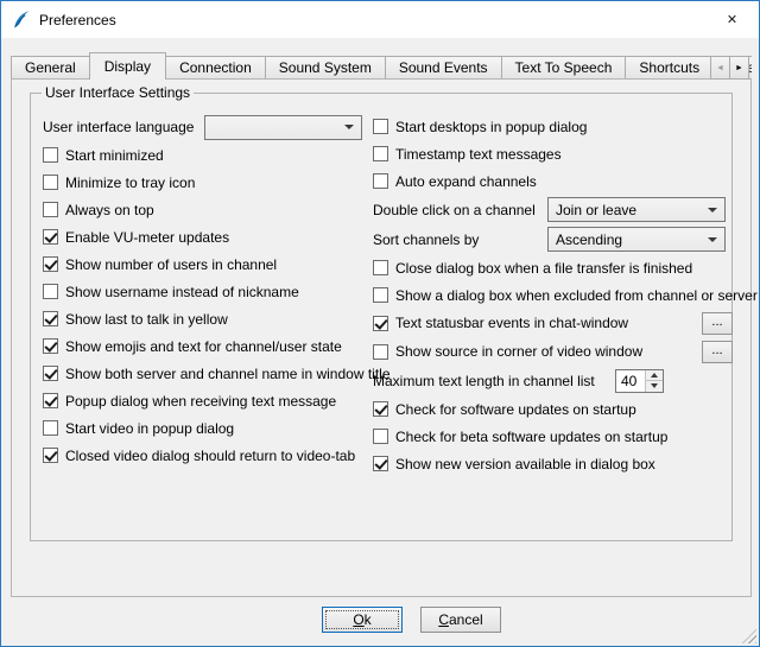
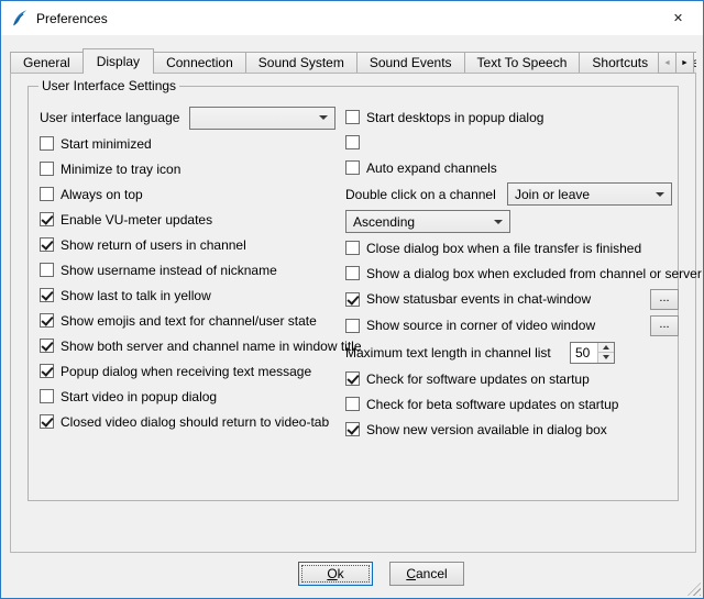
  Preferences
  ✕
  General
  Display
  Connection
  Sound System
  Sound Events
  Text To Speech
  Shortcuts
  User Interface Settings
  User interface language
  Start minimized
  Minimize to tray icon
  Always on top
  Enable VU-meter updates
- Show number of users in channel
+ Show return of users in channel
  Show username instead of nickname
  Show last to talk in yellow
  Show emojis and text for channel/user state
  Show both server and channel name in window title
  Popup dialog when receiving text message
  Start video in popup dialog
  Closed video dialog should return to video-tab
  Start desktops in popup dialog
- Timestamp text messages
  Auto expand channels
  Double click on a channel
  Join or leave
- Sort channels by
  Ascending
  Close dialog box when a file transfer is finished
  Show a dialog box when excluded from channel or server
- Text statusbar events in chat-window
+ Show statusbar events in chat-window
  ...
  Show source in corner of video window
  ...
  Maximum text length in channel list
- 40
+ 50
  Check for software updates on startup
  Check for beta software updates on startup
  Show new version available in dialog box
  Ok
  Cancel
